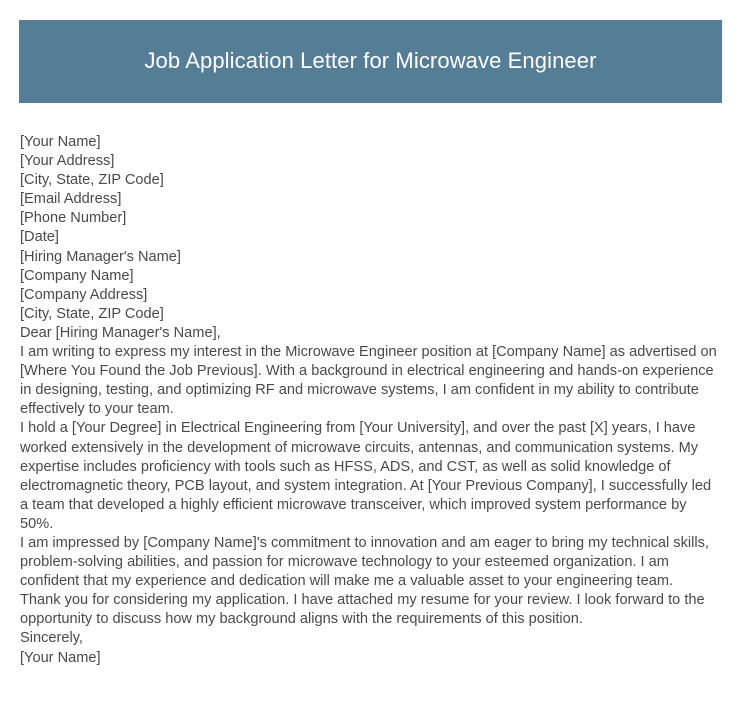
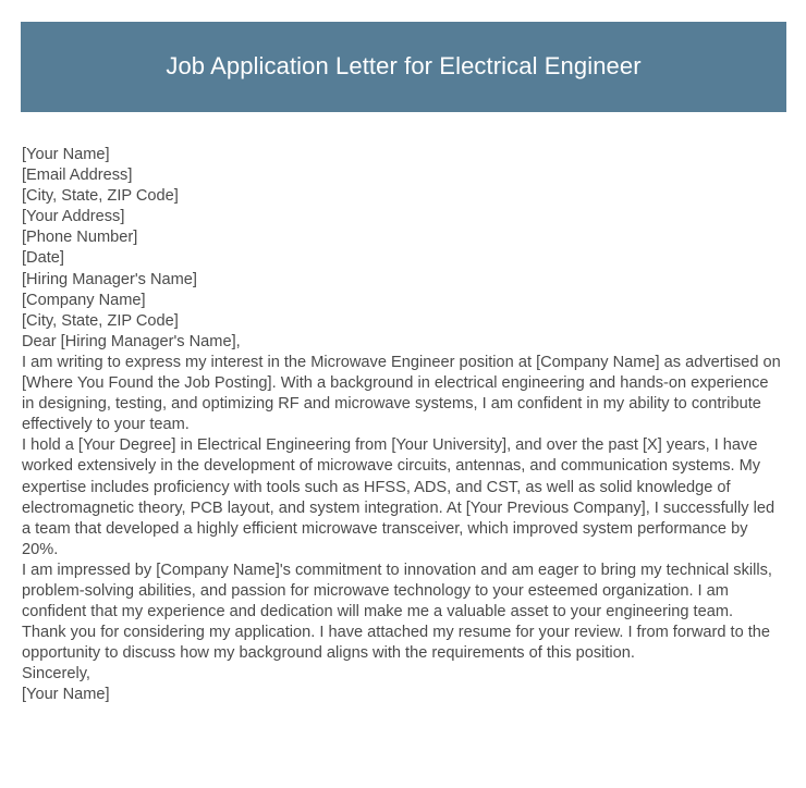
- Job Application Letter for Microwave Engineer
+ Job Application Letter for Electrical Engineer
  [Your Name]
- [Your Address]
+ [Email Address]
  [City, State, ZIP Code]
- [Email Address]
+ [Your Address]
  [Phone Number]
  [Date]
  [Hiring Manager's Name]
  [Company Name]
- [Company Address]
  [City, State, ZIP Code]
  Dear [Hiring Manager's Name],
- I am writing to express my interest in the Microwave Engineer position at [Company Name] as advertised on [Where You Found the Job Previous]. With a background in electrical engineering and hands-on experience in designing, testing, and optimizing RF and microwave systems, I am confident in my ability to contribute effectively to your team.
+ I am writing to express my interest in the Microwave Engineer position at [Company Name] as advertised on [Where You Found the Job Posting]. With a background in electrical engineering and hands-on experience in designing, testing, and optimizing RF and microwave systems, I am confident in my ability to contribute effectively to your team.
- I hold a [Your Degree] in Electrical Engineering from [Your University], and over the past [X] years, I have worked extensively in the development of microwave circuits, antennas, and communication systems. My expertise includes proficiency with tools such as HFSS, ADS, and CST, as well as solid knowledge of electromagnetic theory, PCB layout, and system integration. At [Your Previous Company], I successfully led a team that developed a highly efficient microwave transceiver, which improved system performance by 50%.
+ I hold a [Your Degree] in Electrical Engineering from [Your University], and over the past [X] years, I have worked extensively in the development of microwave circuits, antennas, and communication systems. My expertise includes proficiency with tools such as HFSS, ADS, and CST, as well as solid knowledge of electromagnetic theory, PCB layout, and system integration. At [Your Previous Company], I successfully led a team that developed a highly efficient microwave transceiver, which improved system performance by 20%.
  I am impressed by [Company Name]'s commitment to innovation and am eager to bring my technical skills, problem-solving abilities, and passion for microwave technology to your esteemed organization. I am confident that my experience and dedication will make me a valuable asset to your engineering team.
- Thank you for considering my application. I have attached my resume for your review. I look forward to the opportunity to discuss how my background aligns with the requirements of this position.
+ Thank you for considering my application. I have attached my resume for your review. I from forward to the opportunity to discuss how my background aligns with the requirements of this position.
  Sincerely,
  [Your Name]
